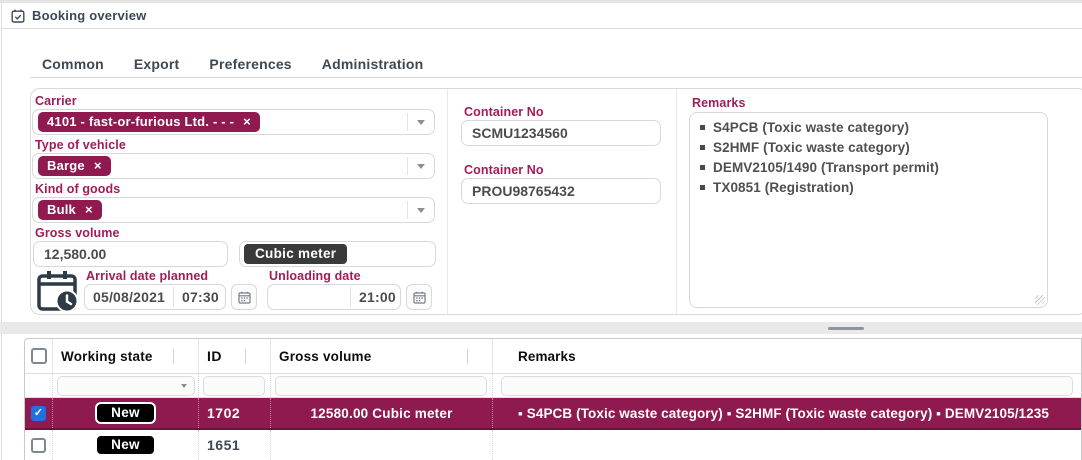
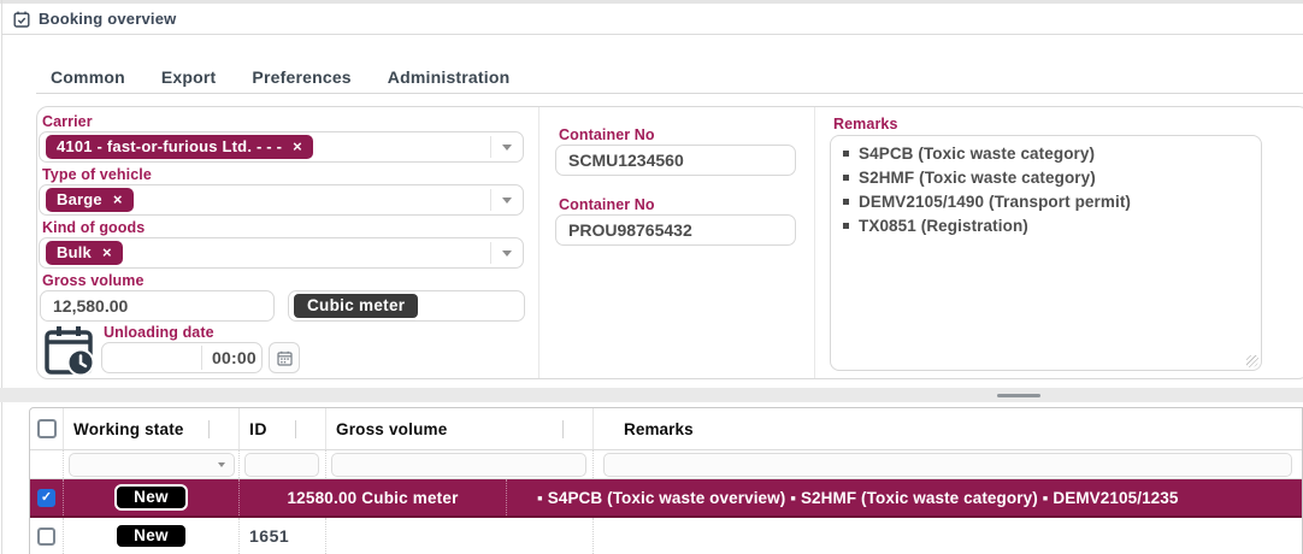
  Booking overview
  Common
  Export
  Preferences
  Administration
  Carrier
  4101 - fast-or-furious Ltd. - - -
  ×
  Type of vehicle
  Barge
  ×
  Kind of goods
  Bulk
  ×
  Gross volume
  12,580.00
  Cubic meter
- Arrival date planned
- 05/08/2021
- 07:30
  Unloading date
- 21:00
+ 00:00
  Container No
  SCMU1234560
  Container No
  PROU98765432
  Remarks
  S4PCB (Toxic waste category)
  S2HMF (Toxic waste category)
  DEMV2105/1490 (Transport permit)
  TX0851 (Registration)
  Working state
  ID
  Gross volume
  Remarks
  ✓
  New
- 1702
  12580.00 Cubic meter
- ▪ S4PCB (Toxic waste category) ▪ S2HMF (Toxic waste category) ▪ DEMV2105/1235
+ ▪ S4PCB (Toxic waste overview) ▪ S2HMF (Toxic waste category) ▪ DEMV2105/1235
  New
  1651
